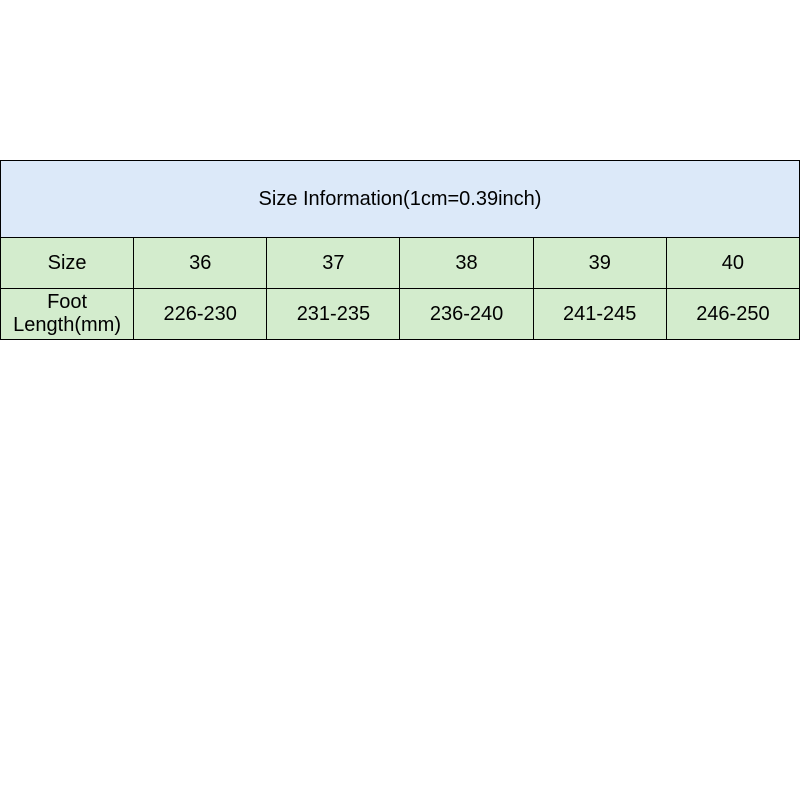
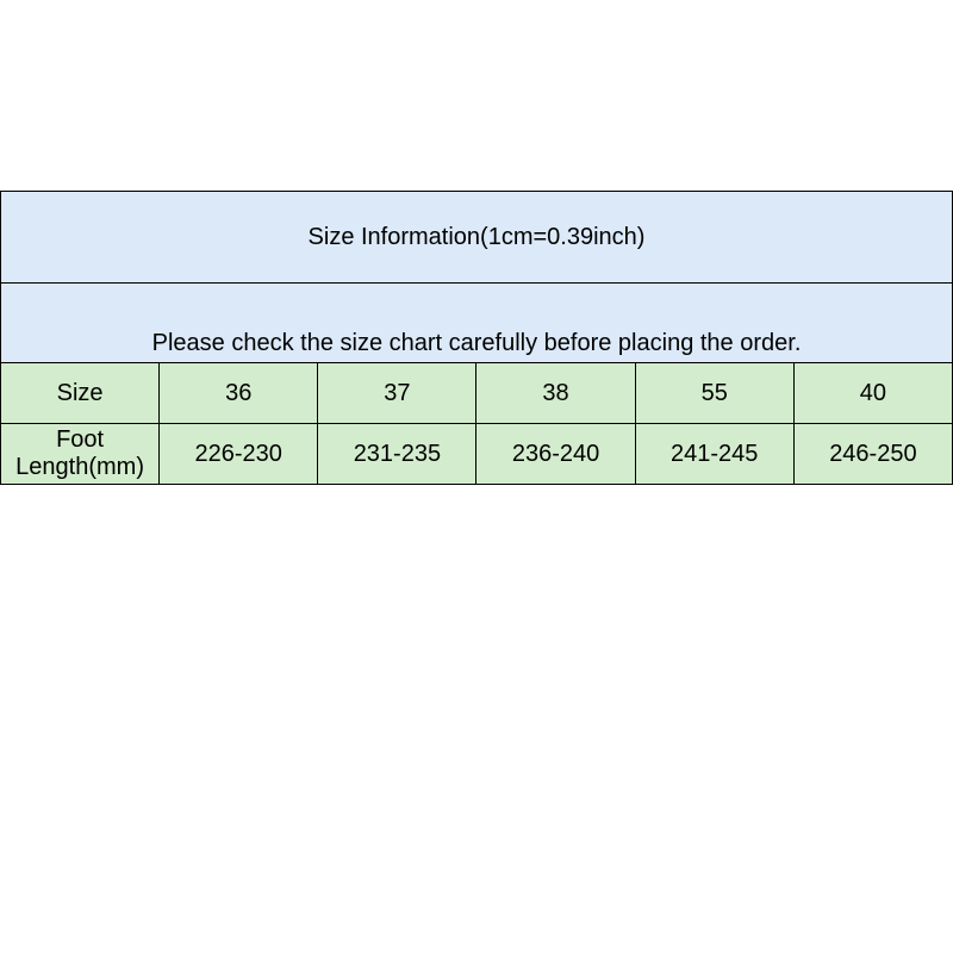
  Size Information(1cm=0.39inch)
+ Please check the size chart carefully before placing the order.
- Size	36	37	38	39	40
+ Size	36	37	38	55	40
  Foot Length(mm)	226-230	231-235	236-240	241-245	246-250
